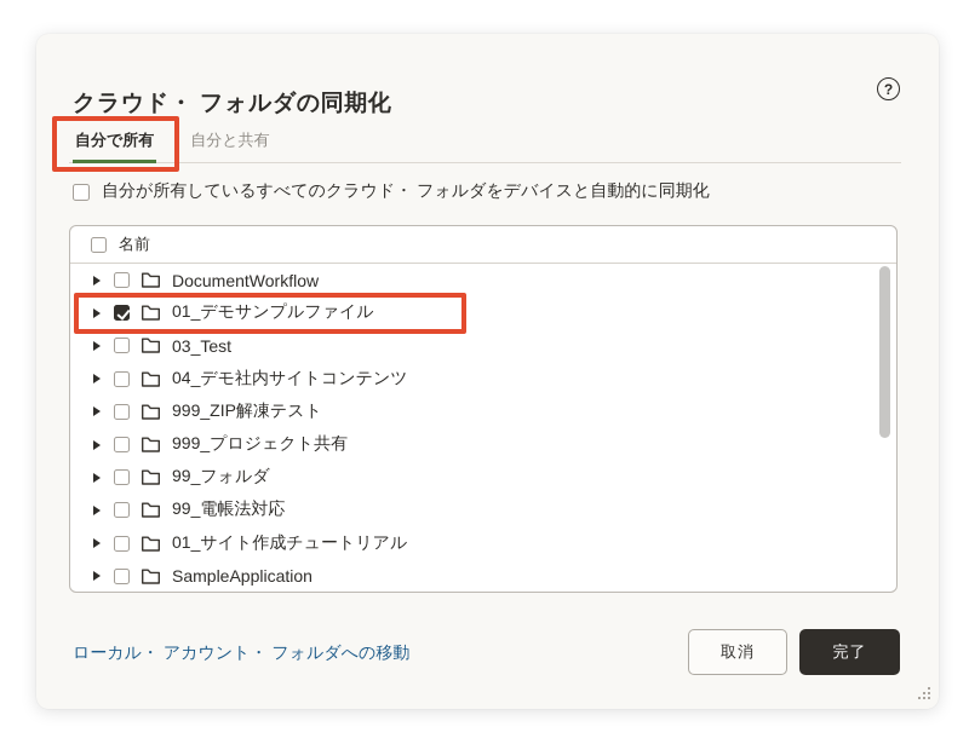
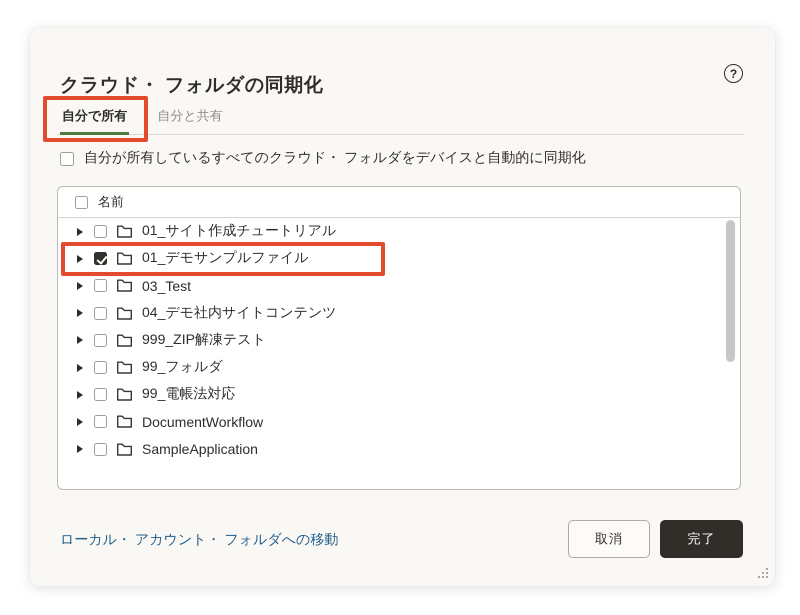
  クラウド・ フォルダの同期化
  ?
  自分で所有
  自分と共有
  自分が所有しているすべてのクラウド・ フォルダをデバイスと自動的に同期化
  名前
- DocumentWorkflow
+ 01_サイト作成チュートリアル
  01_デモサンプルファイル
  03_Test
  04_デモ社内サイトコンテンツ
  999_ZIP解凍テスト
- 999_プロジェクト共有
  99_フォルダ
  99_電帳法対応
- 01_サイト作成チュートリアル
+ DocumentWorkflow
  SampleApplication
  ローカル・ アカウント・ フォルダへの移動
  取消
  完了
